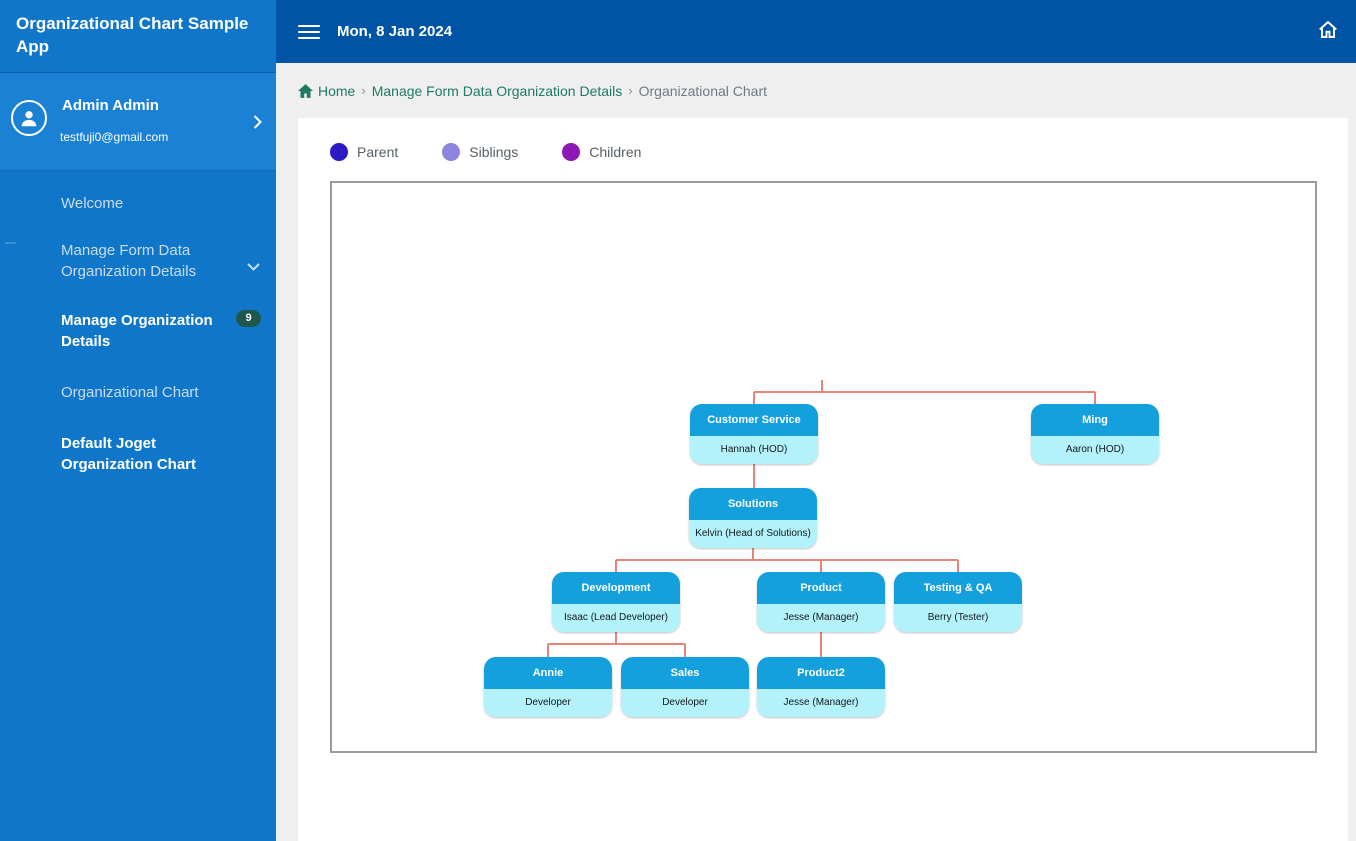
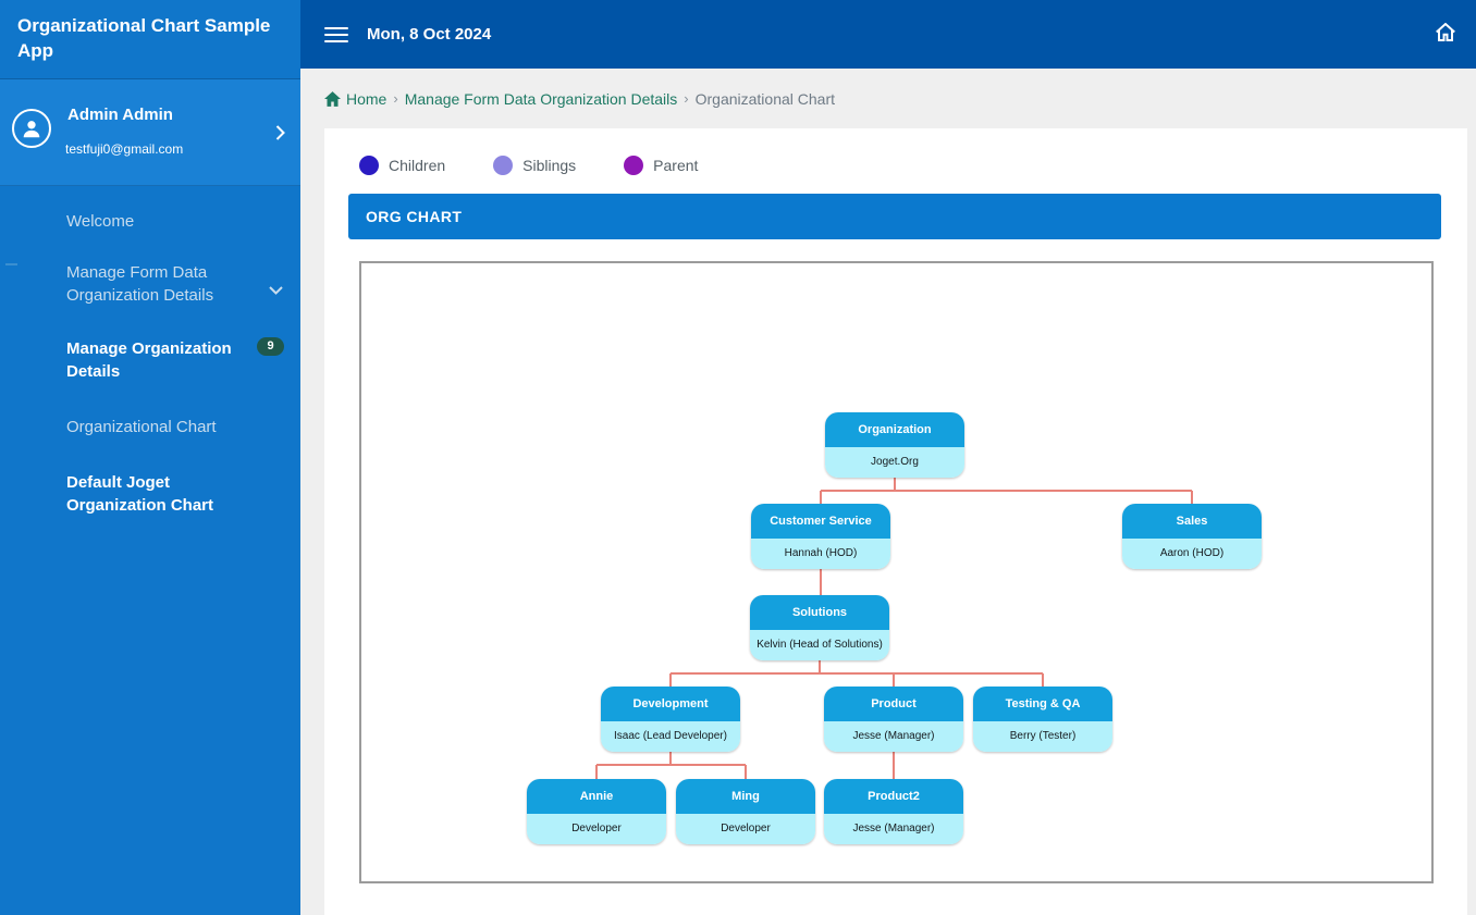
  Organizational Chart Sample App
  Admin Admin
  testfuji0@gmail.com
  Welcome
  Manage Form Data Organization Details
  Manage Organization Details
  9
  Organizational Chart
  Default Joget Organization Chart
- Mon, 8 Jan 2024
+ Mon, 8 Oct 2024
  Home
  ›
  Manage Form Data Organization Details
  ›
  Organizational Chart
- Parent
+ Children
  Siblings
- Children
+ Parent
+ ORG CHART
+ Organization
+ Joget.Org
  Customer Service
  Hannah (HOD)
- Ming
+ Sales
  Aaron (HOD)
  Solutions
  Kelvin (Head of Solutions)
  Development
  Isaac (Lead Developer)
  Product
  Jesse (Manager)
  Testing & QA
  Berry (Tester)
  Annie
  Developer
- Sales
+ Ming
  Developer
  Product2
  Jesse (Manager)
